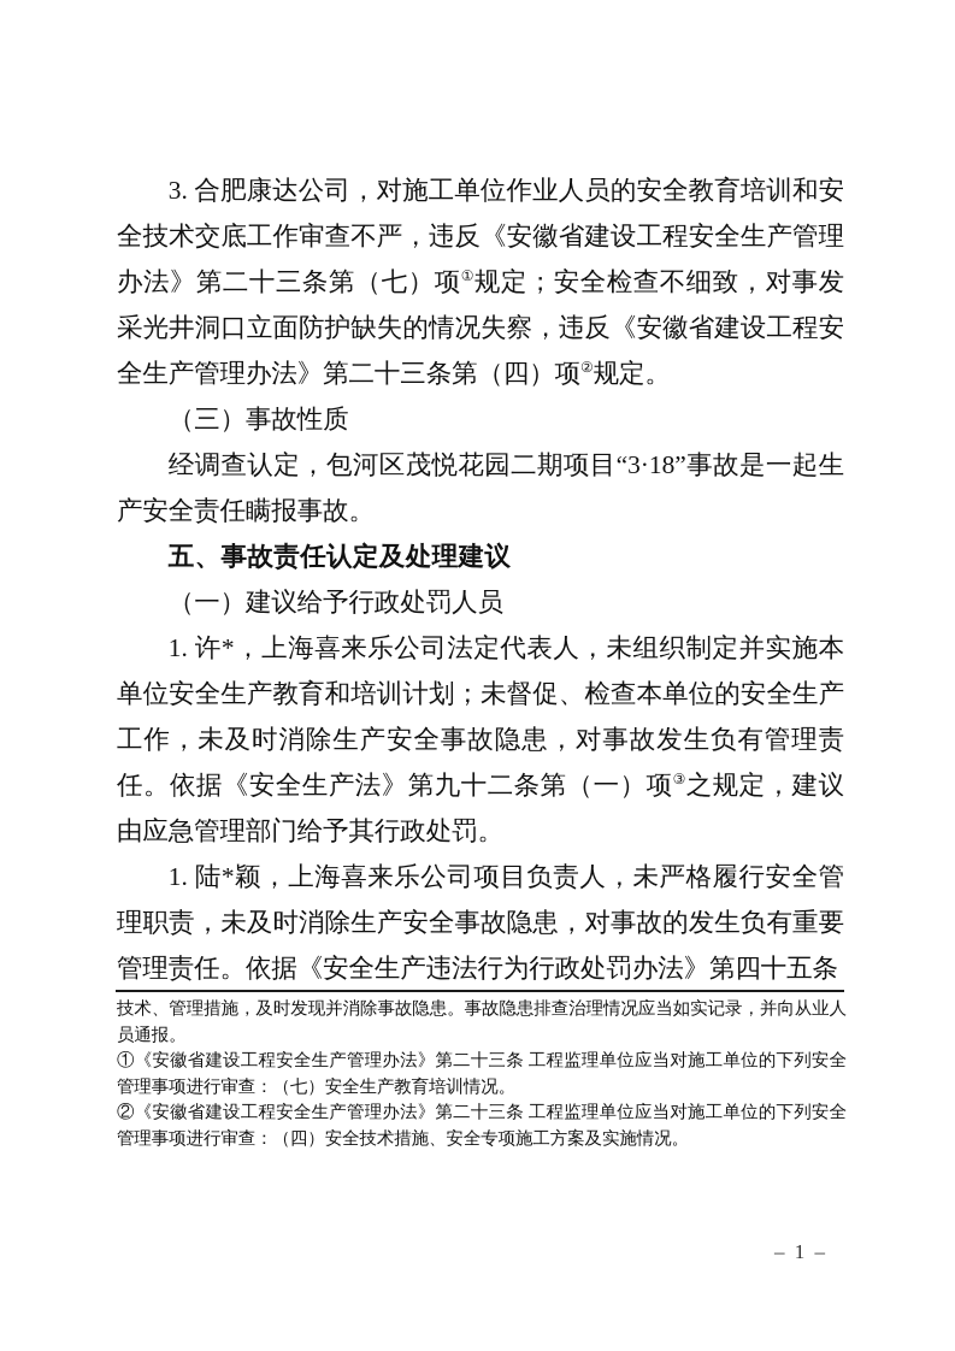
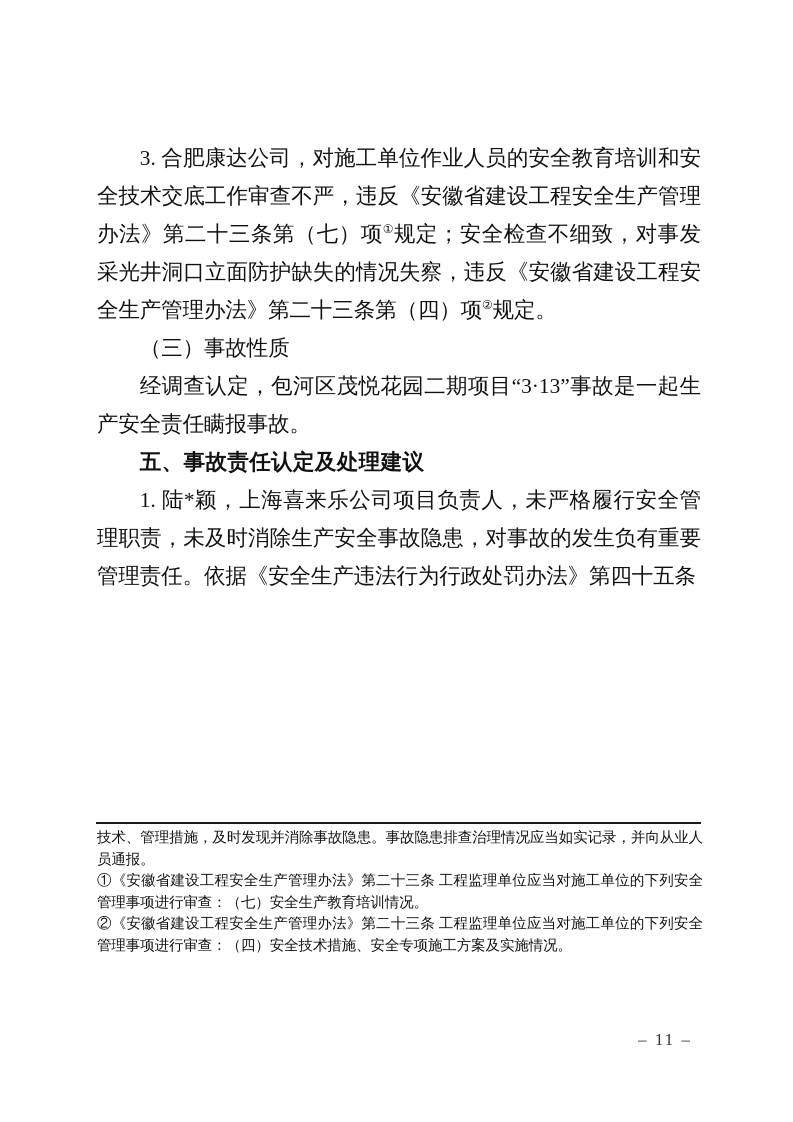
  3. 合肥康达公司，对施工单位作业人员的安全教育培训和安全技术交底工作审查不严，违反《安徽省建设工程安全生产管理办法》第二十三条第（七）项①规定；安全检查不细致，对事发采光井洞口立面防护缺失的情况失察，违反《安徽省建设工程安全生产管理办法》第二十三条第（四）项②规定。
  （三）事故性质
- 经调查认定，包河区茂悦花园二期项目“3·18”事故是一起生产安全责任瞒报事故。
+ 经调查认定，包河区茂悦花园二期项目“3·13”事故是一起生产安全责任瞒报事故。
  五、事故责任认定及处理建议
- （一）建议给予行政处罚人员
- 1. 许*，上海喜来乐公司法定代表人，未组织制定并实施本单位安全生产教育和培训计划；未督促、检查本单位的安全生产工作，未及时消除生产安全事故隐患，对事故发生负有管理责任。依据《安全生产法》第九十二条第（一）项③之规定，建议由应急管理部门给予其行政处罚。
  1. 陆*颖，上海喜来乐公司项目负责人，未严格履行安全管理职责，未及时消除生产安全事故隐患，对事故的发生负有重要管理责任。依据《安全生产违法行为行政处罚办法》第四十五条
  技术、管理措施，及时发现并消除事故隐患。事故隐患排查治理情况应当如实记录，并向从业人员通报。
  ①《安徽省建设工程安全生产管理办法》第二十三条 工程监理单位应当对施工单位的下列安全管理事项进行审查：（七）安全生产教育培训情况。
  ②《安徽省建设工程安全生产管理办法》第二十三条 工程监理单位应当对施工单位的下列安全管理事项进行审查：（四）安全技术措施、安全专项施工方案及实施情况。
- – 1 –
+ – 11 –
